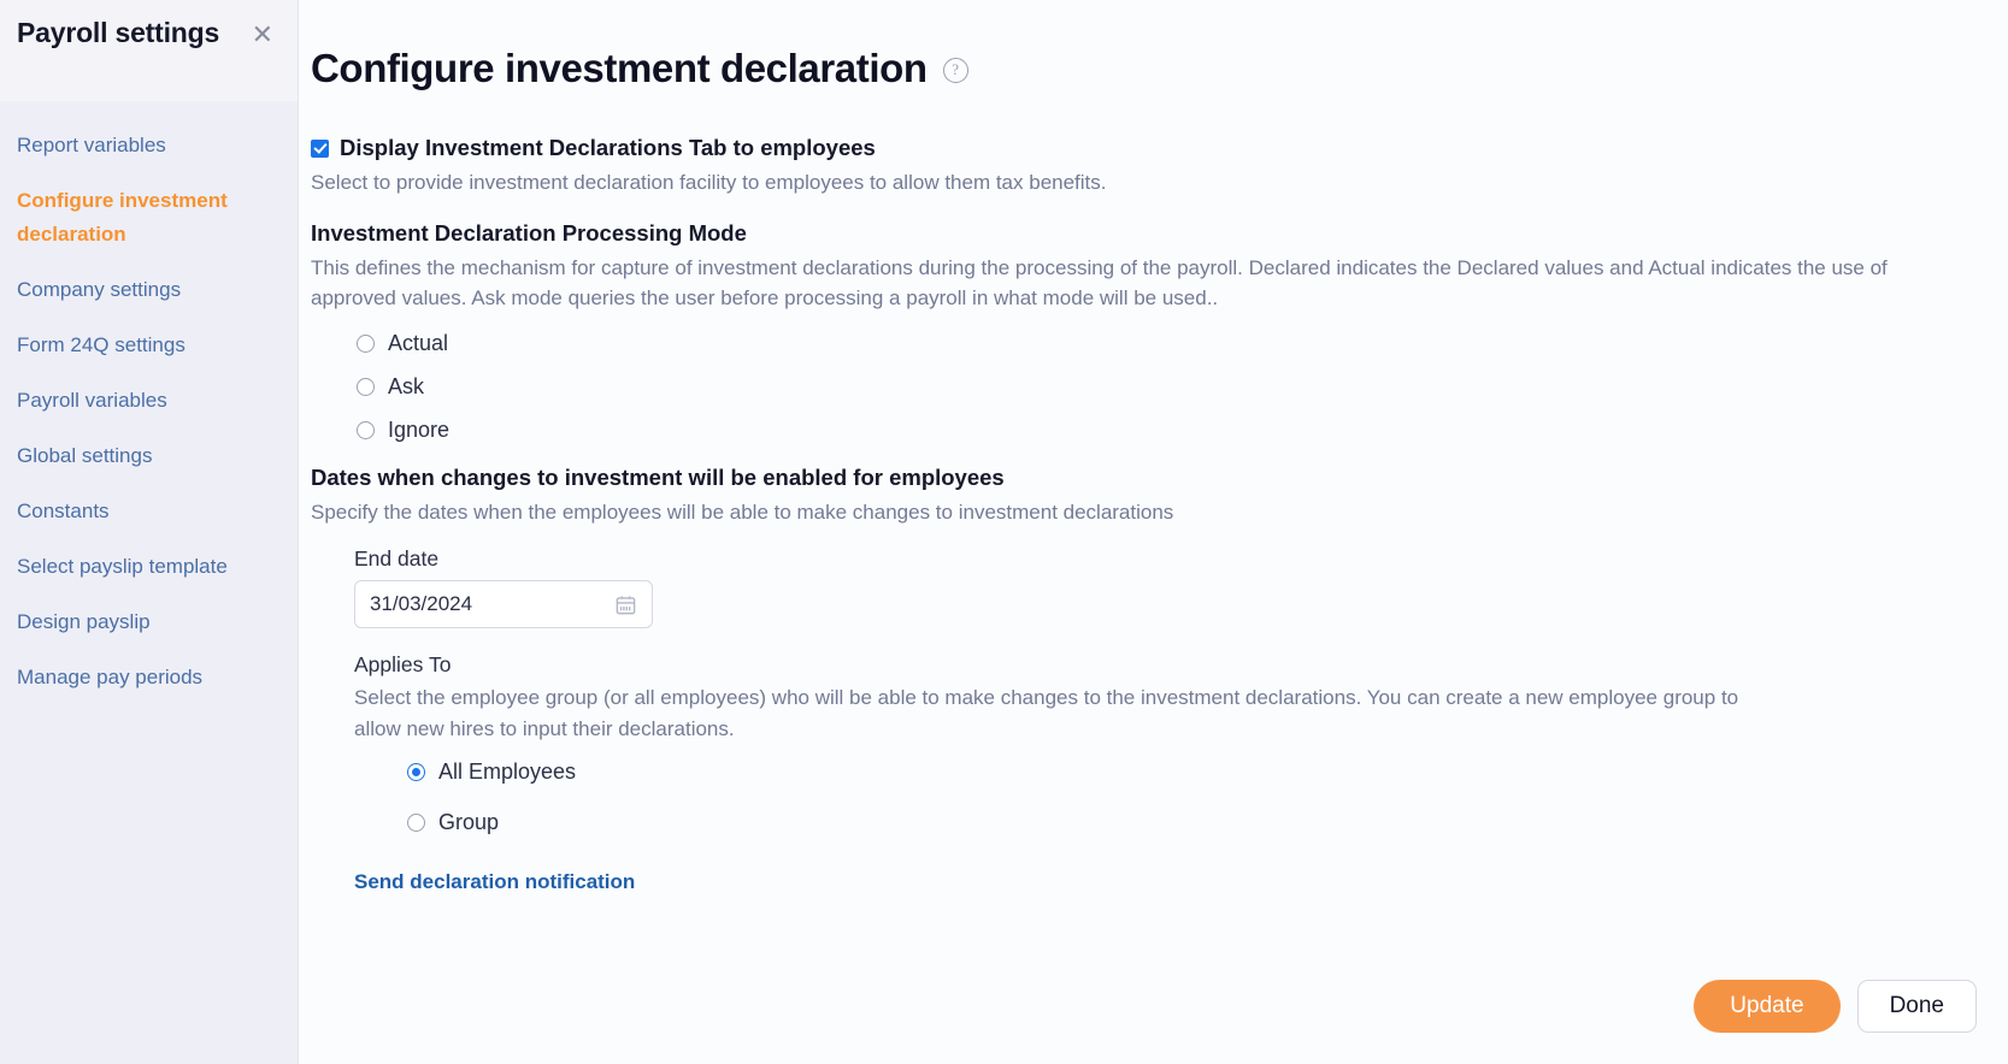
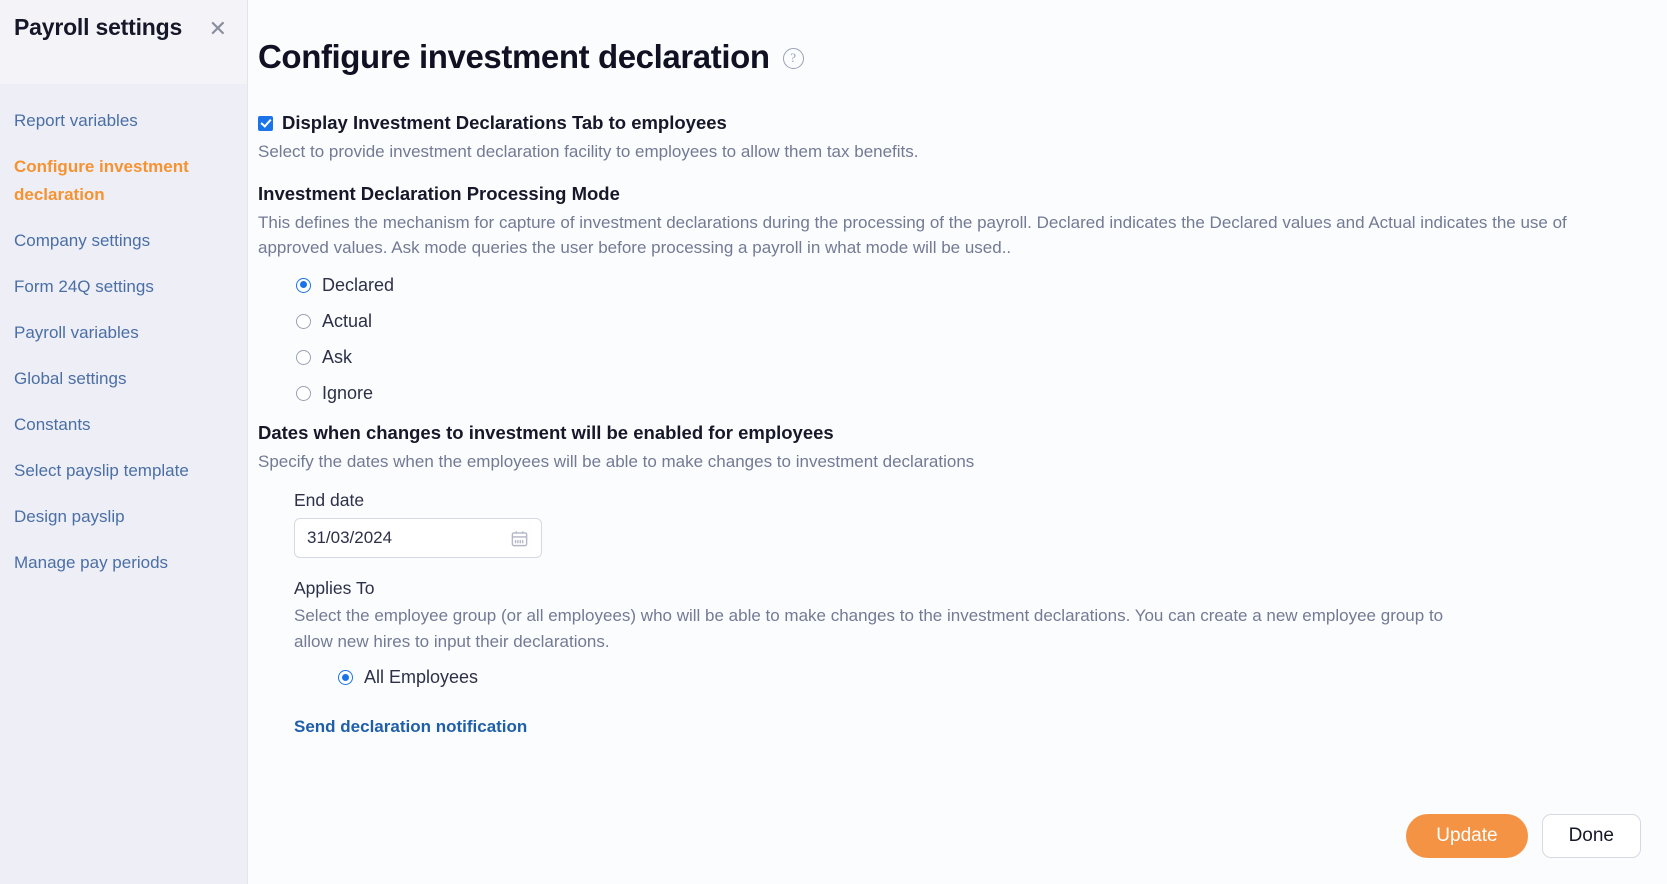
  Payroll settings
  ✕
  Report variables
  Configure investment declaration
  Company settings
  Form 24Q settings
  Payroll variables
  Global settings
  Constants
  Select payslip template
  Design payslip
  Manage pay periods
  Configure investment declaration
  ?
  Display Investment Declarations Tab to employees
  Select to provide investment declaration facility to employees to allow them tax benefits.
  Investment Declaration Processing Mode
  This defines the mechanism for capture of investment declarations during the processing of the payroll. Declared indicates the Declared values and Actual indicates the use of approved values. Ask mode queries the user before processing a payroll in what mode will be used..
+ Declared
  Actual
  Ask
  Ignore
  Dates when changes to investment will be enabled for employees
  Specify the dates when the employees will be able to make changes to investment declarations
  End date
  31/03/2024
  Applies To
  Select the employee group (or all employees) who will be able to make changes to the investment declarations. You can create a new employee group to allow new hires to input their declarations.
  All Employees
- Group
  Send declaration notification
  Update
  Done
